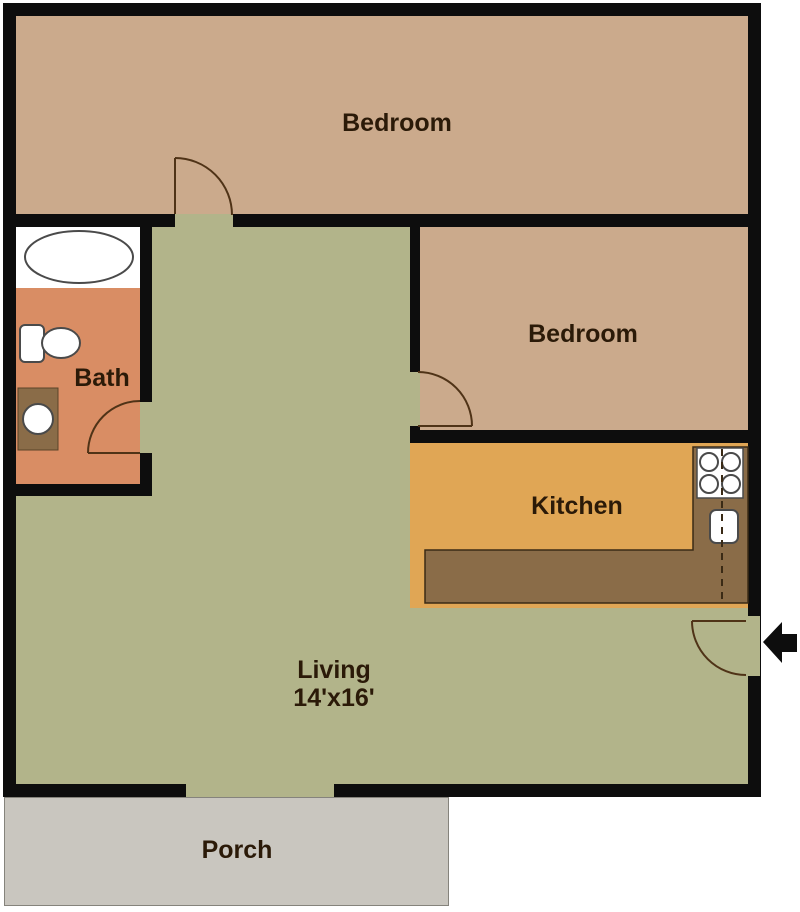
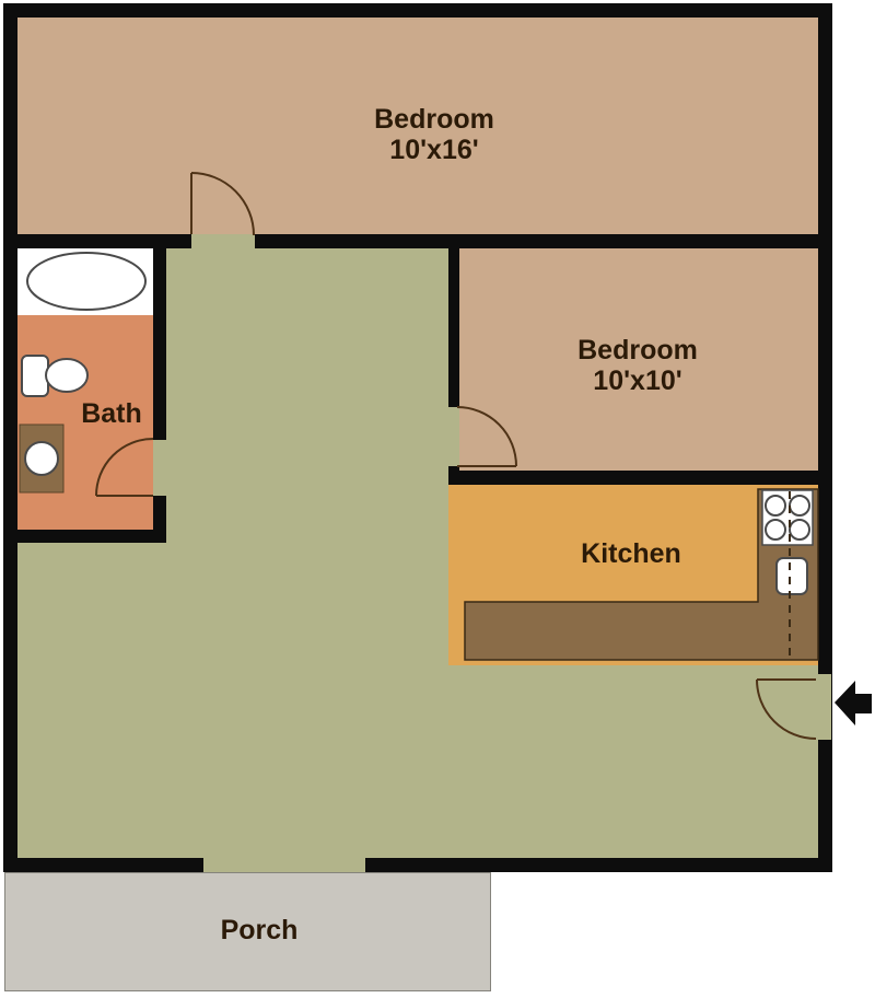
  Bedroom
+ 10'x16'
  Bedroom
+ 10'x10'
  Bath
  Kitchen
- Living
- 14'x16'
  Porch
